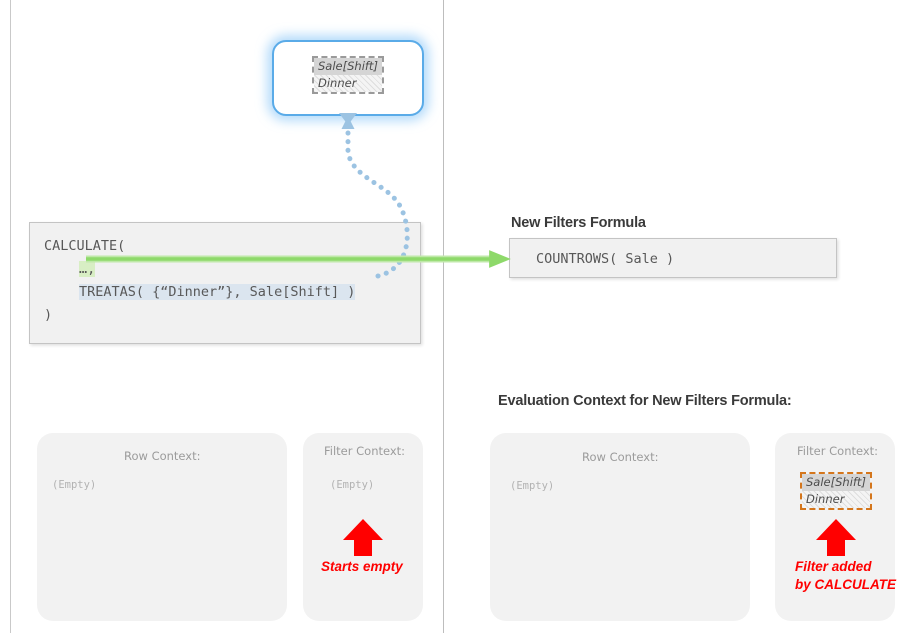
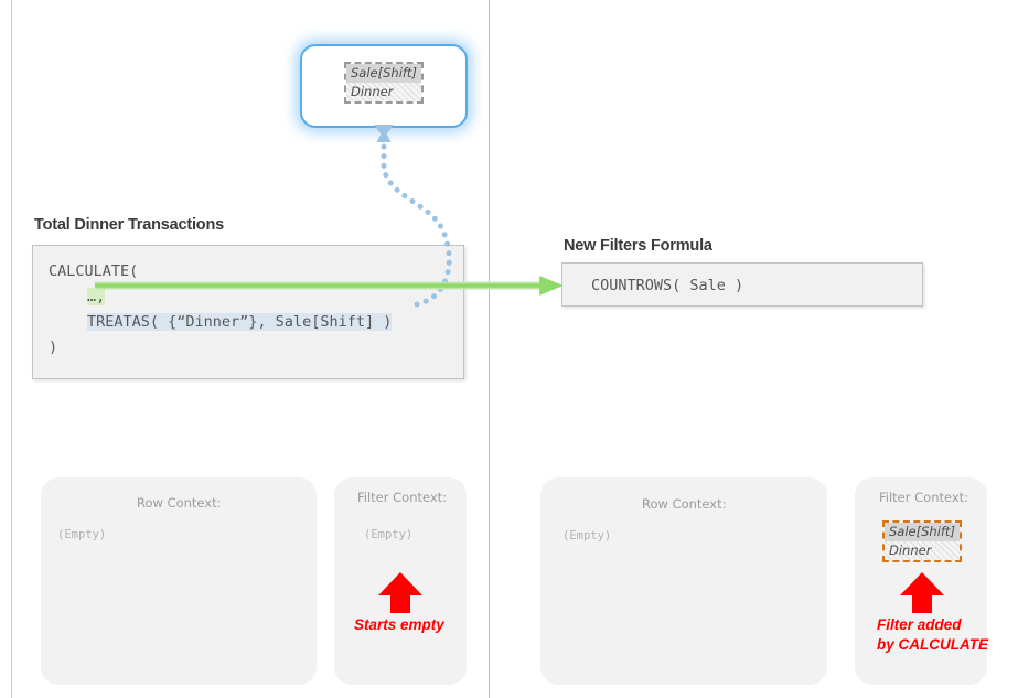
  Sale[Shift]
  Dinner
+ Total Dinner Transactions
  CALCULATE( …, TREATAS( {“Dinner”}, Sale[Shift] ) )
  New Filters Formula
  COUNTROWS( Sale )
  Row Context:
  (Empty)
  Filter Context:
  (Empty)
  Starts empty
- Evaluation Context for New Filters Formula:
  Row Context:
  (Empty)
  Filter Context:
  Sale[Shift]
  Dinner
  Filter added
  by CALCULATE
